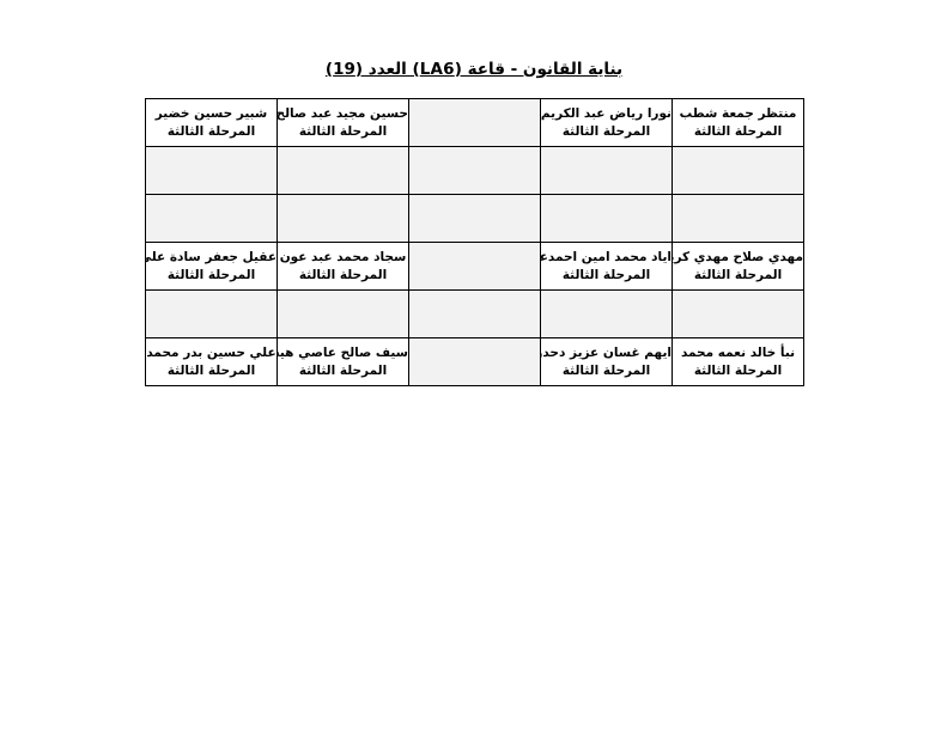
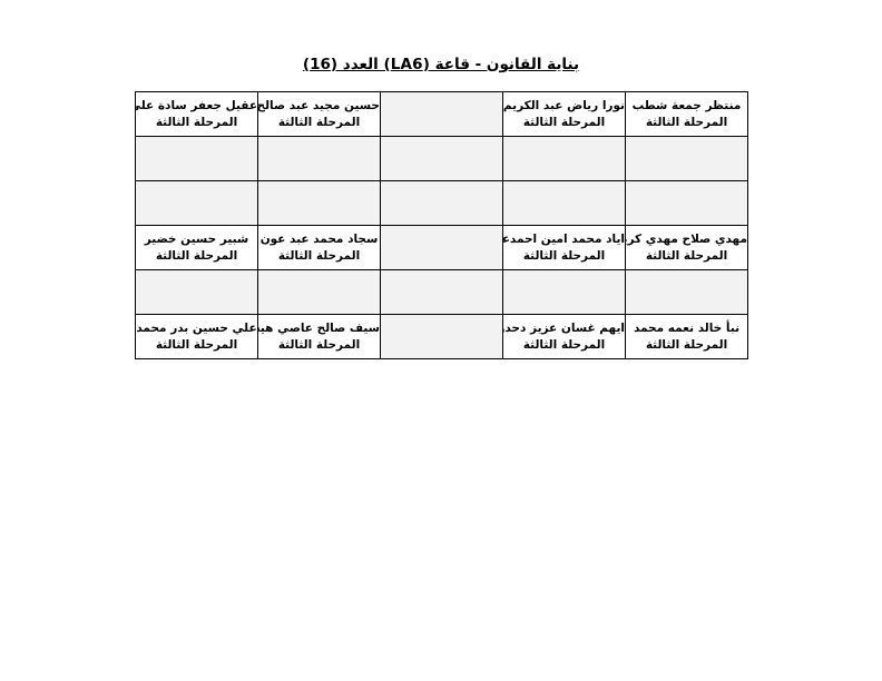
- بناية القانون - قاعة (LA6) العدد (19)
+ بناية القانون - قاعة (LA6) العدد (16)
- منتظر جمعة شطب المرحلة الثالثة	نورا رياض عبد الكريم المرحلة الثالثة		حسين مجيد عبد صالح المرحلة الثالثة	شبير حسين خضير المرحلة الثالثة
+ منتظر جمعة شطب المرحلة الثالثة	نورا رياض عبد الكريم المرحلة الثالثة		حسين مجيد عبد صالح المرحلة الثالثة	عقيل جعفر سادة علي المرحلة الثالثة
- مهدي صلاح مهدي كري المرحلة الثالثة	اياد محمد امين احمدع المرحلة الثالثة		سجاد محمد عبد عون المرحلة الثالثة	عقيل جعفر سادة علي المرحلة الثالثة
+ مهدي صلاح مهدي كري المرحلة الثالثة	اياد محمد امين احمدع المرحلة الثالثة		سجاد محمد عبد عون المرحلة الثالثة	شبير حسين خضير المرحلة الثالثة
  نبأ خالد نعمه محمد المرحلة الثالثة	ايهم غسان عزيز دحد المرحلة الثالثة		سيف صالح عاصي هي المرحلة الثالثة	علي حسين بدر محمد المرحلة الثالثة
